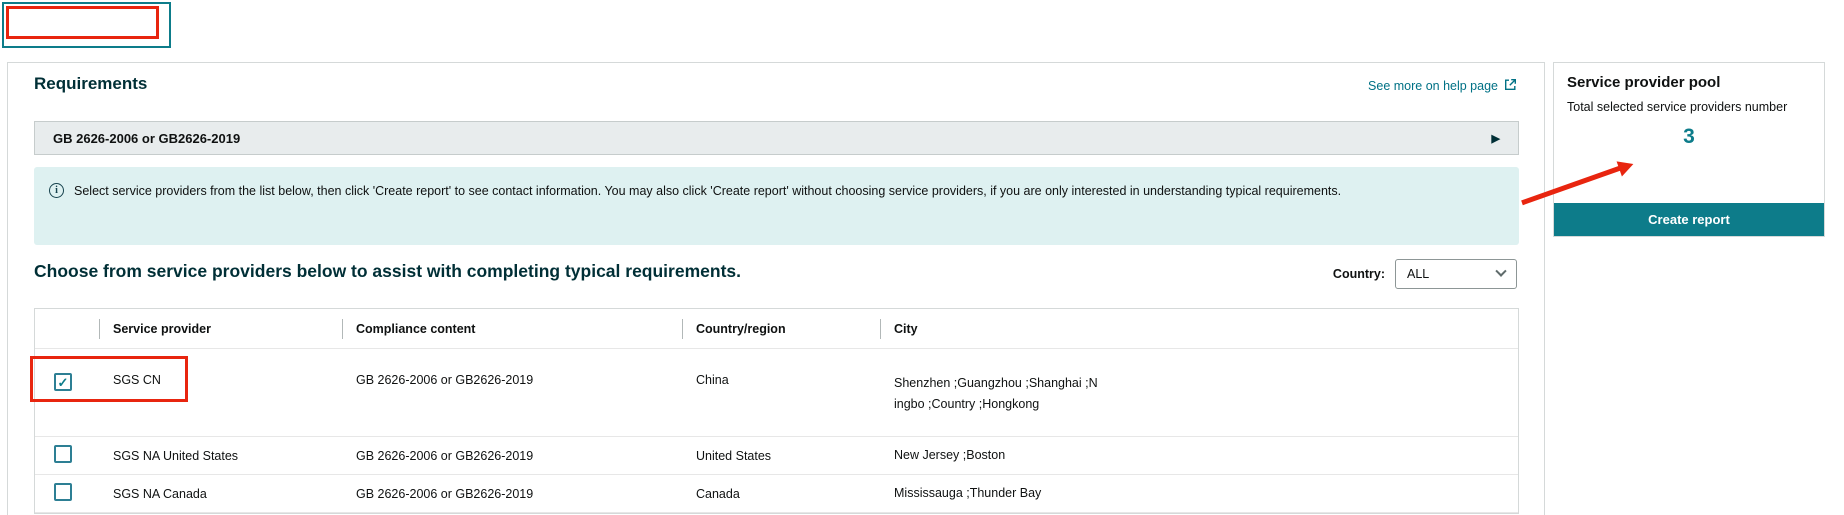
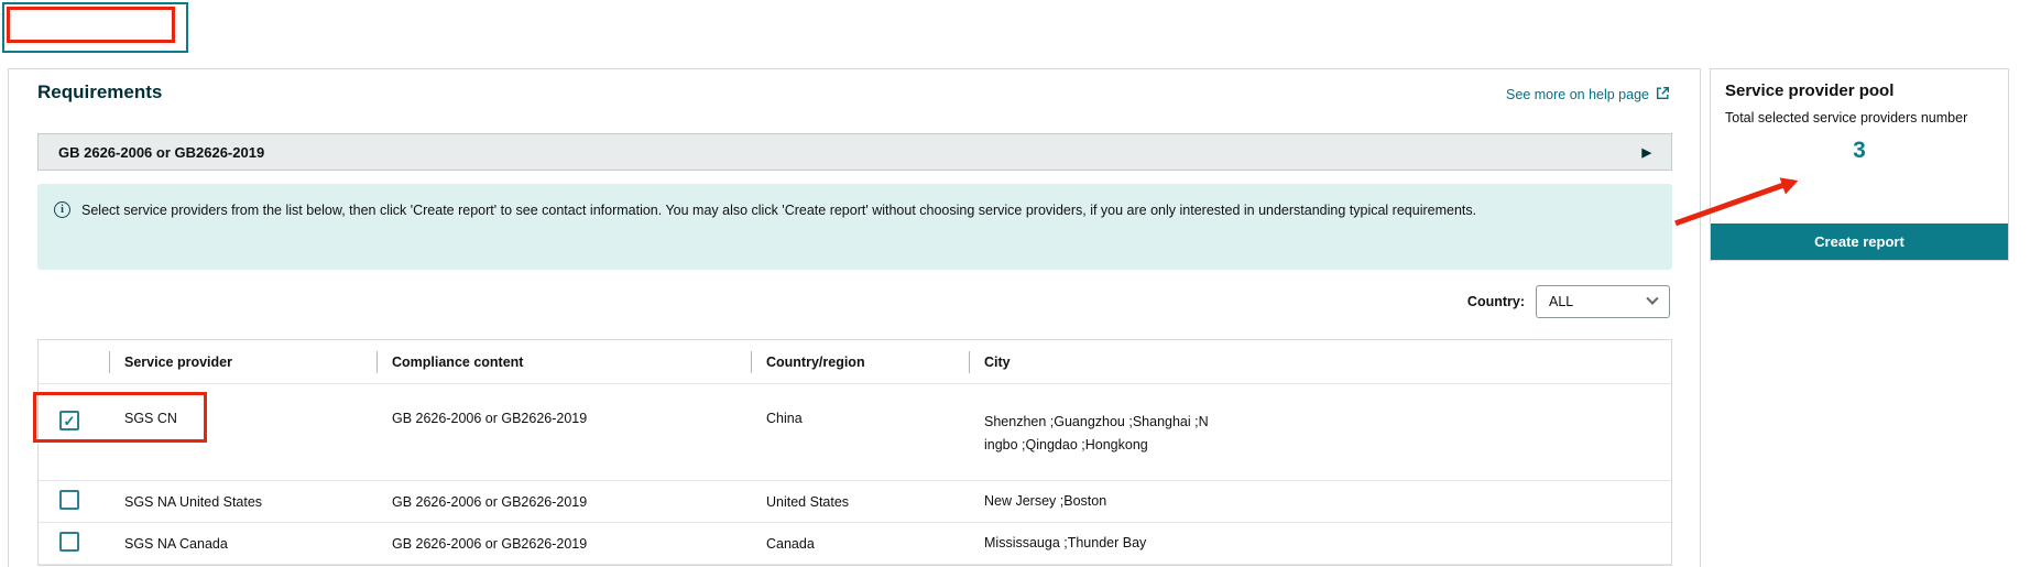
  Requirements
  See more on help page
  GB 2626-2006 or GB2626-2019
  ▶
  i
  Select service providers from the list below, then click 'Create report' to see contact information. You may also click 'Create report' without choosing service providers, if you are only interested in understanding typical requirements.
- Choose from service providers below to assist with completing typical requirements.
  Country:
  ALL
  Service provider
  Compliance content
  Country/region
  City
  SGS CN
  GB 2626-2006 or GB2626-2019
  China
- Shenzhen ;Guangzhou ;Shanghai ;Ningbo ;Country ;Hongkong
+ Shenzhen ;Guangzhou ;Shanghai ;Ningbo ;Qingdao ;Hongkong
  SGS NA United States
  GB 2626-2006 or GB2626-2019
  United States
  New Jersey ;Boston
  SGS NA Canada
  GB 2626-2006 or GB2626-2019
  Canada
  Mississauga ;Thunder Bay
  Service provider pool
  Total selected service providers number
  3
  Create report
